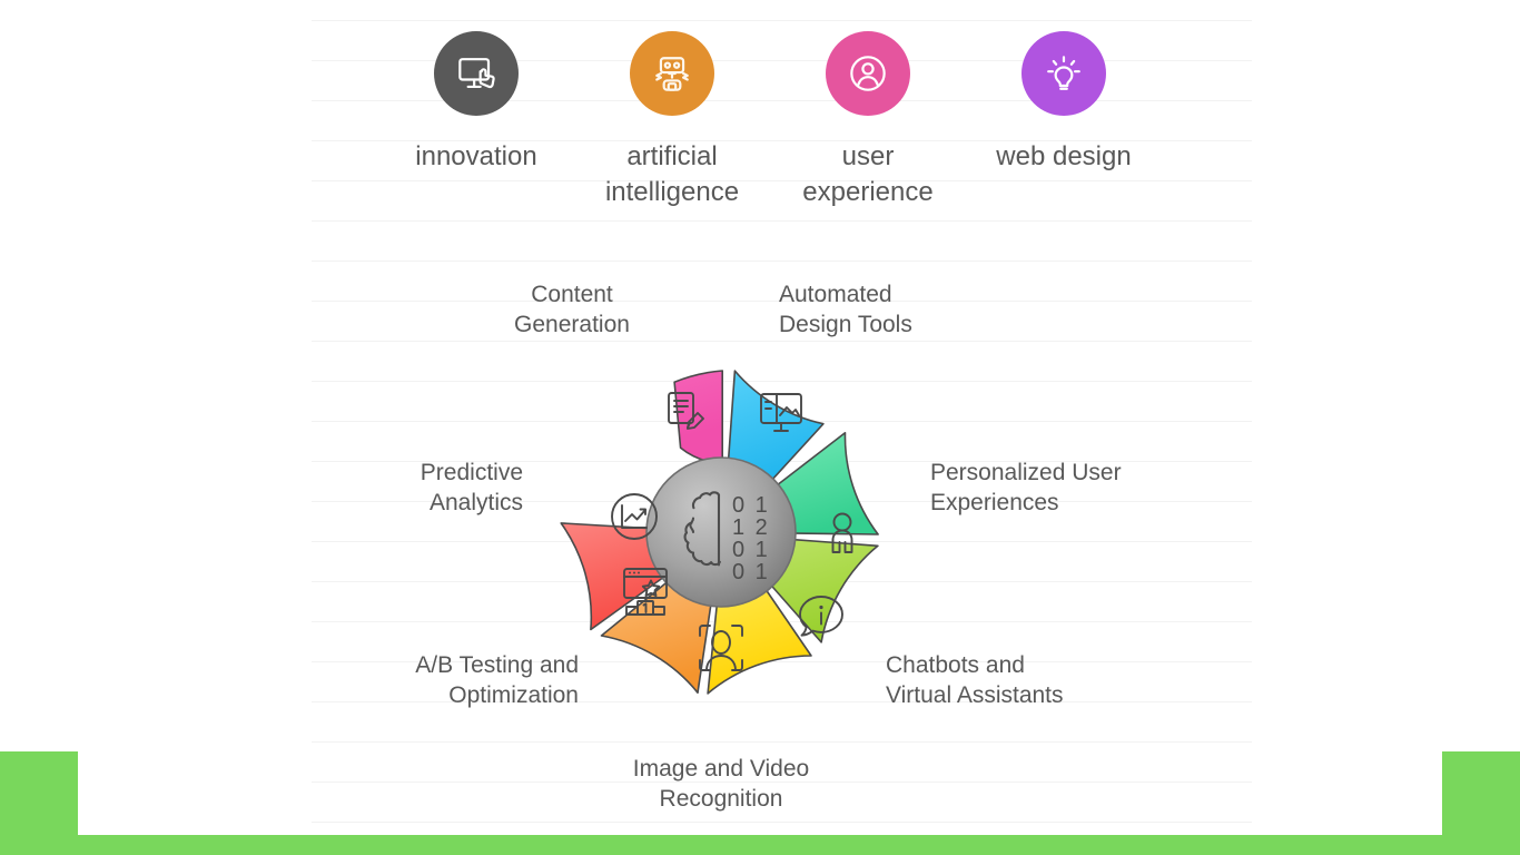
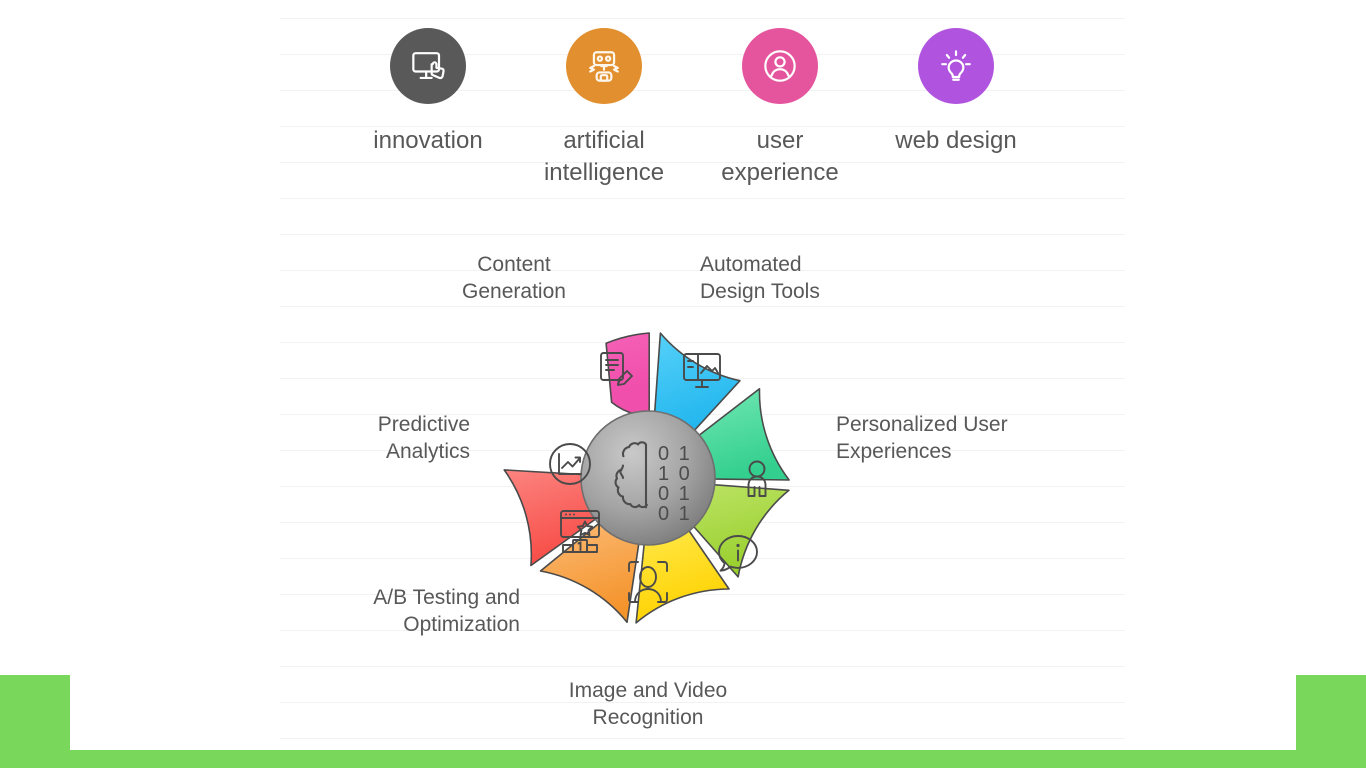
  innovation
  artificial
  intelligence
  user
  experience
  web design
  0 1
- 1 2
+ 1 0
  0 1
  0 1
  Content
  Generation
  Automated
  Design Tools
  Personalized User
  Experiences
- Chatbots and
- Virtual Assistants
  Image and Video
  Recognition
  A/B Testing and
  Optimization
  Predictive
  Analytics
